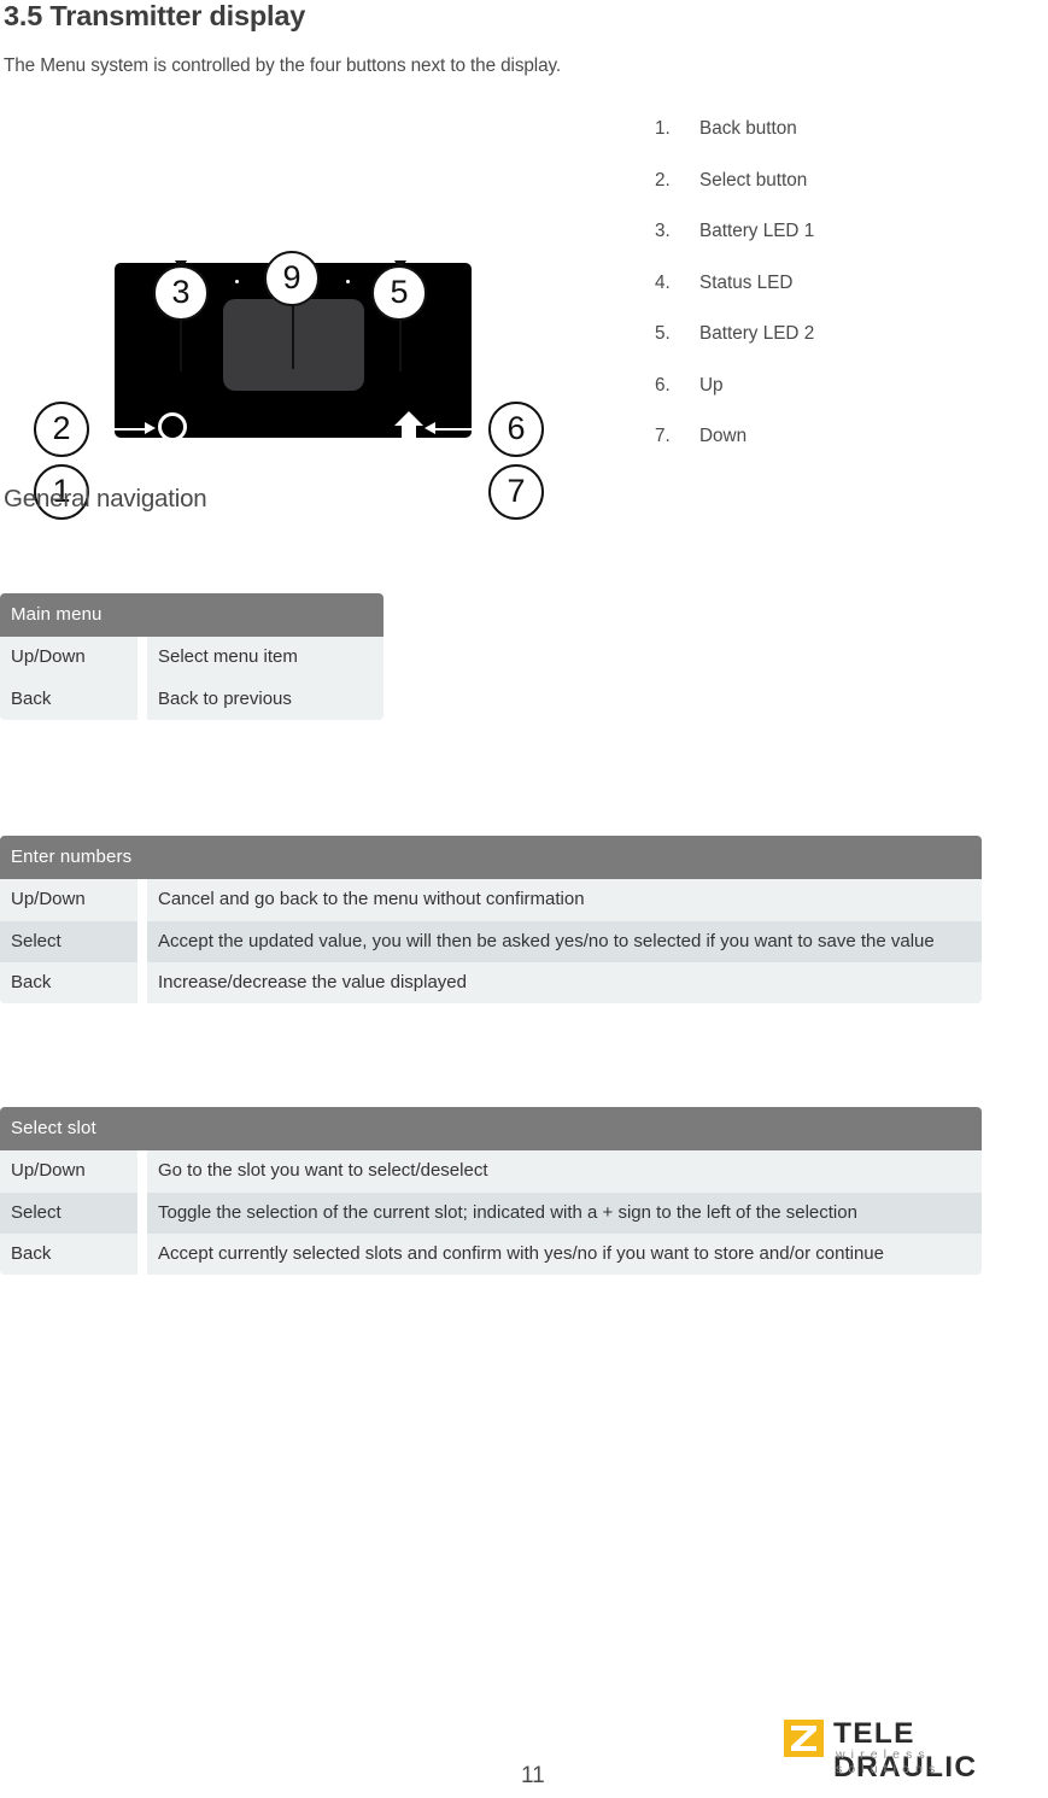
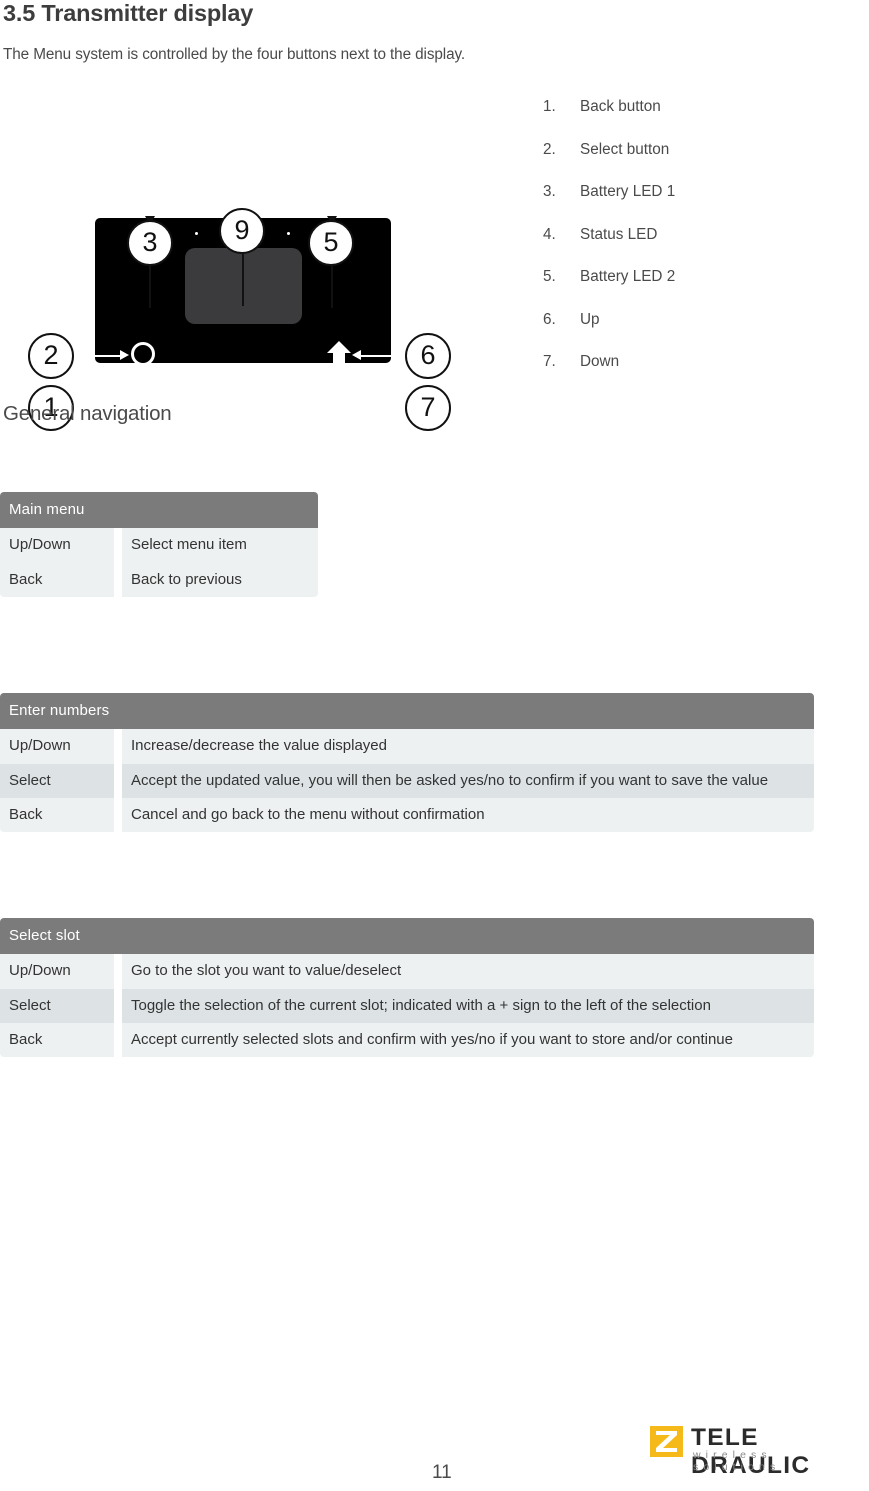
  3.5 Transmitter display
  The Menu system is controlled by the four buttons next to the display.
  1
  2
  3
  9
  5
  6
  7
  1.
  Back button
  2.
  Select button
  3.
  Battery LED 1
  4.
  Status LED
  5.
  Battery LED 2
  6.
  Up
  7.
  Down
  General navigation
  Main menu
  Up/Down		Select menu item
  Back		Back to previous
  Enter numbers
- Up/Down		Cancel and go back to the menu without confirmation
+ Up/Down		Increase/decrease the value displayed
- Select		Accept the updated value, you will then be asked yes/no to selected if you want to save the value
+ Select		Accept the updated value, you will then be asked yes/no to confirm if you want to save the value
- Back		Increase/decrease the value displayed
+ Back		Cancel and go back to the menu without confirmation
  Select slot
- Up/Down		Go to the slot you want to select/deselect
+ Up/Down		Go to the slot you want to value/deselect
  Select		Toggle the selection of the current slot; indicated with a + sign to the left of the selection
  Back		Accept currently selected slots and confirm with yes/no if you want to store and/or continue
  TELE DRAULIC
  wireless solutions
  11
